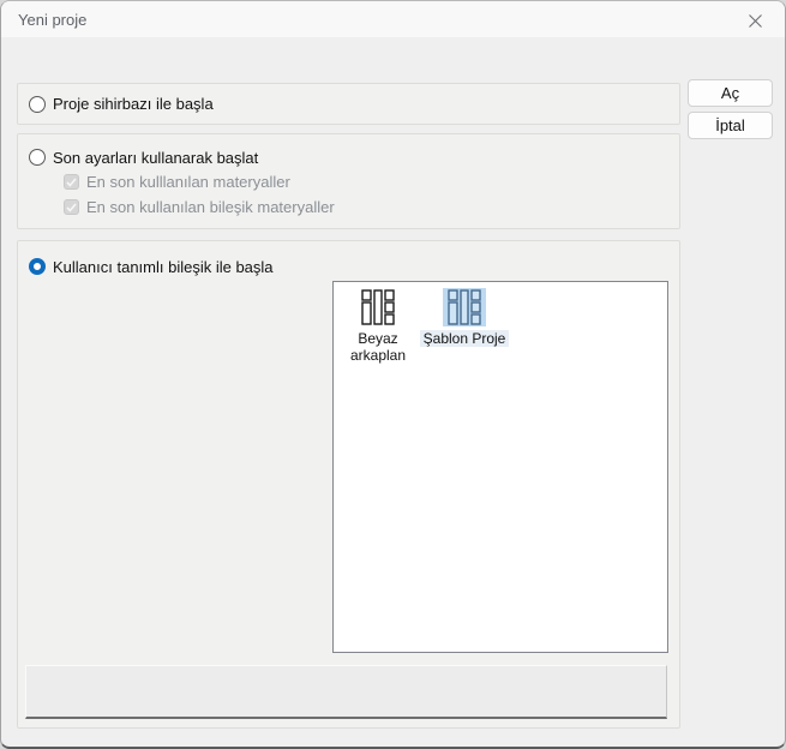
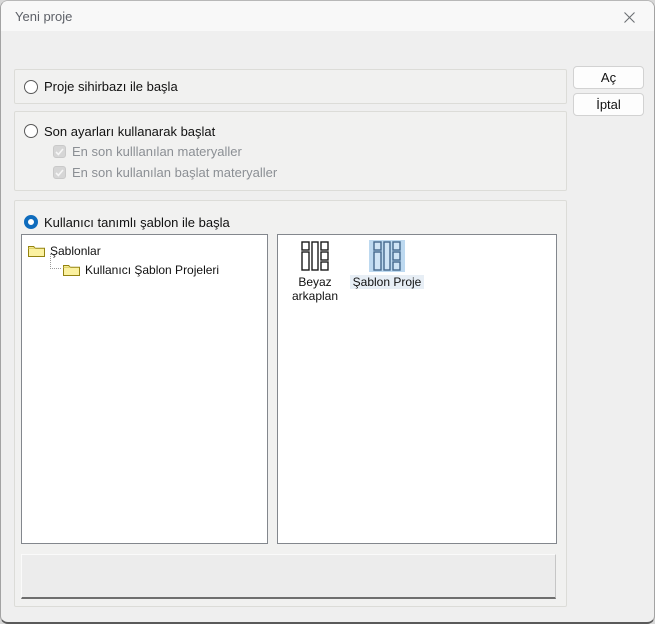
  Yeni proje
  Proje sihirbazı ile başla
  Son ayarları kullanarak başlat
  En son kulllanılan materyaller
- En son kullanılan bileşik materyaller
+ En son kullanılan başlat materyaller
- Kullanıcı tanımlı bileşik ile başla
+ Kullanıcı tanımlı şablon ile başla
+ Şablonlar
+ Kullanıcı Şablon Projeleri
  Beyaz arkaplan
  Şablon Proje
  Aç
  İptal
